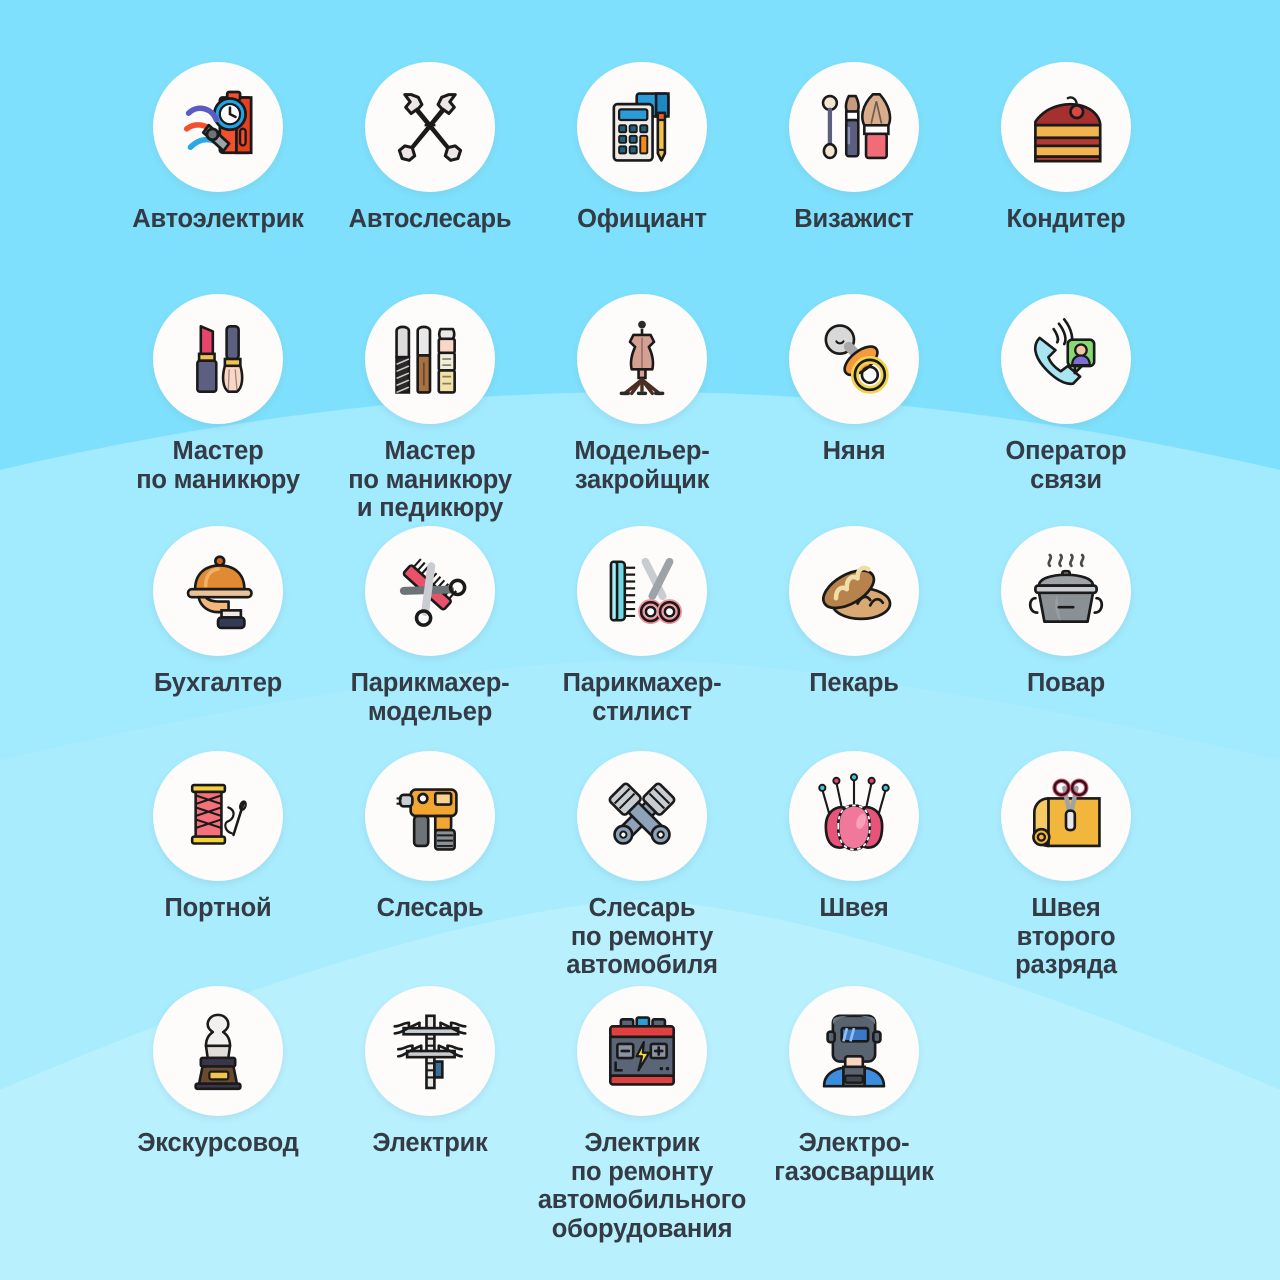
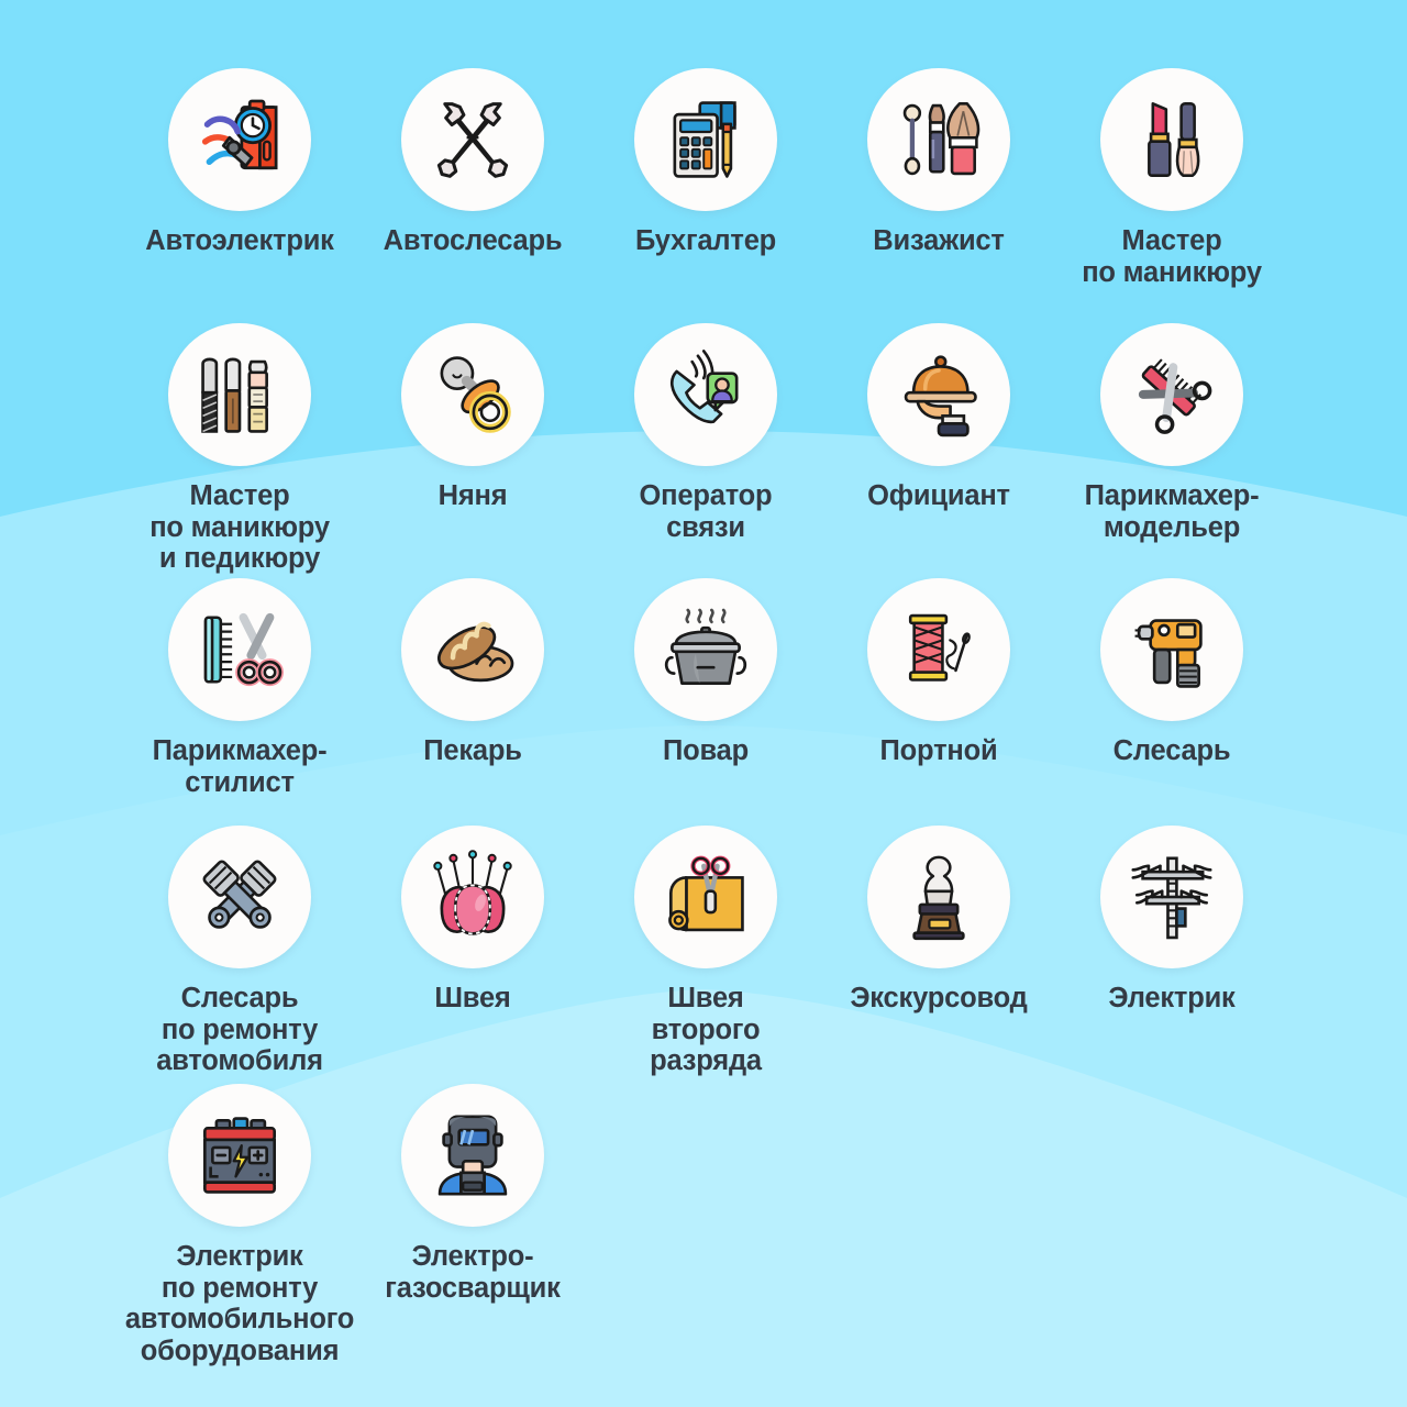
  Автоэлектрик
  Автослесарь
- Официант
+ Бухгалтер
  Визажист
- Кондитер
  Мастер
  по маникюру
  Мастер
  по маникюру
  и педикюру
- Модельер-
- закройщик
  Няня
  Оператор
  связи
- Бухгалтер
+ Официант
  Парикмахер-
  модельер
  Парикмахер-
  стилист
  Пекарь
  Повар
  Портной
  Слесарь
  Слесарь
  по ремонту
  автомобиля
  Швея
  Швея
  второго
  разряда
  Экскурсовод
  Электрик
  Электрик
  по ремонту
  автомобильного
  оборудования
  Электро-
  газосварщик
